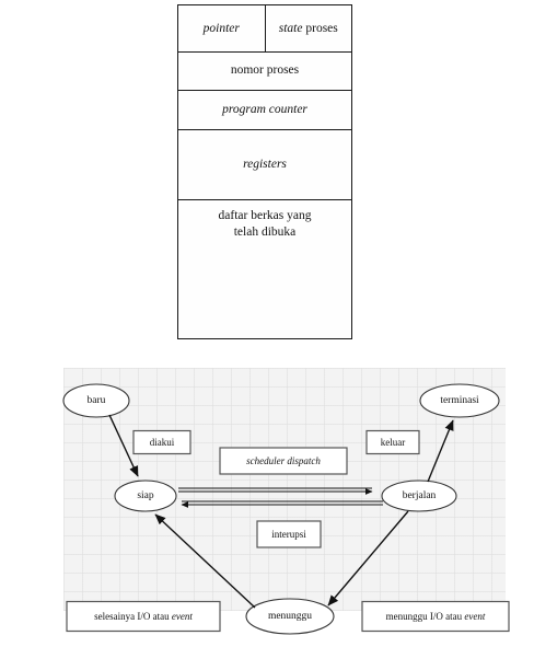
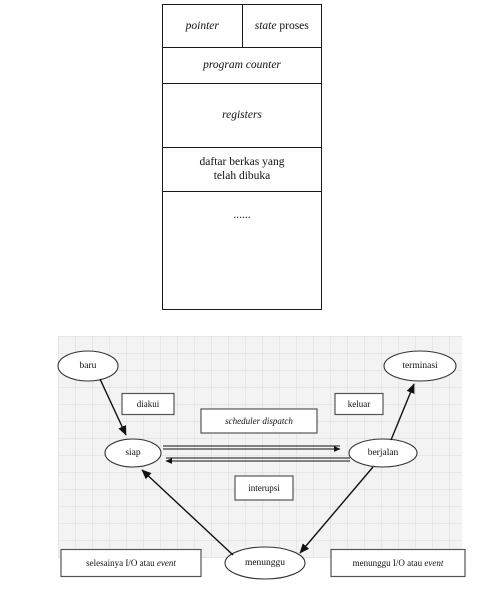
  pointer
  state
  proses
- nomor proses
  program counter
  registers
  daftar berkas yang
  telah dibuka
+ ......
  baru
  terminasi
  siap
  berjalan
  menunggu
  diakui
  scheduler dispatch
  keluar
  interupsi
  selesainya I/O atau event
  menunggu I/O atau event
